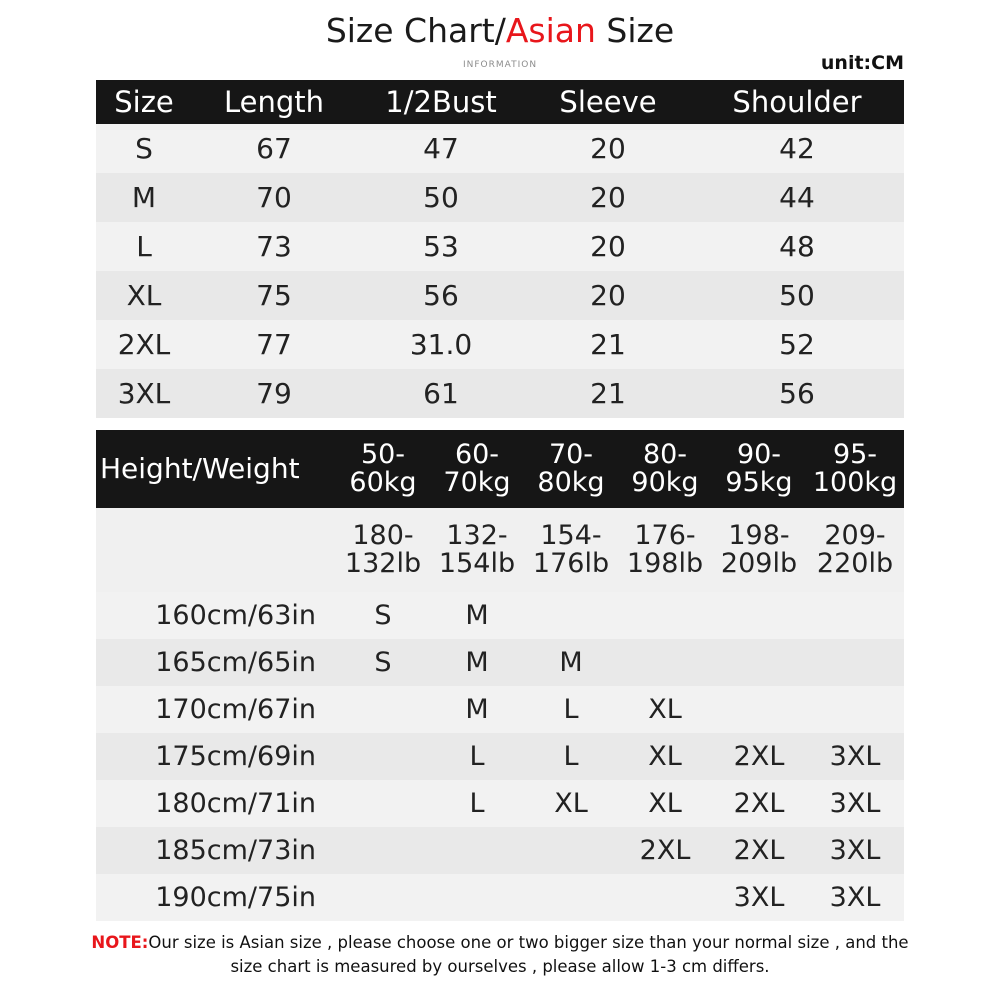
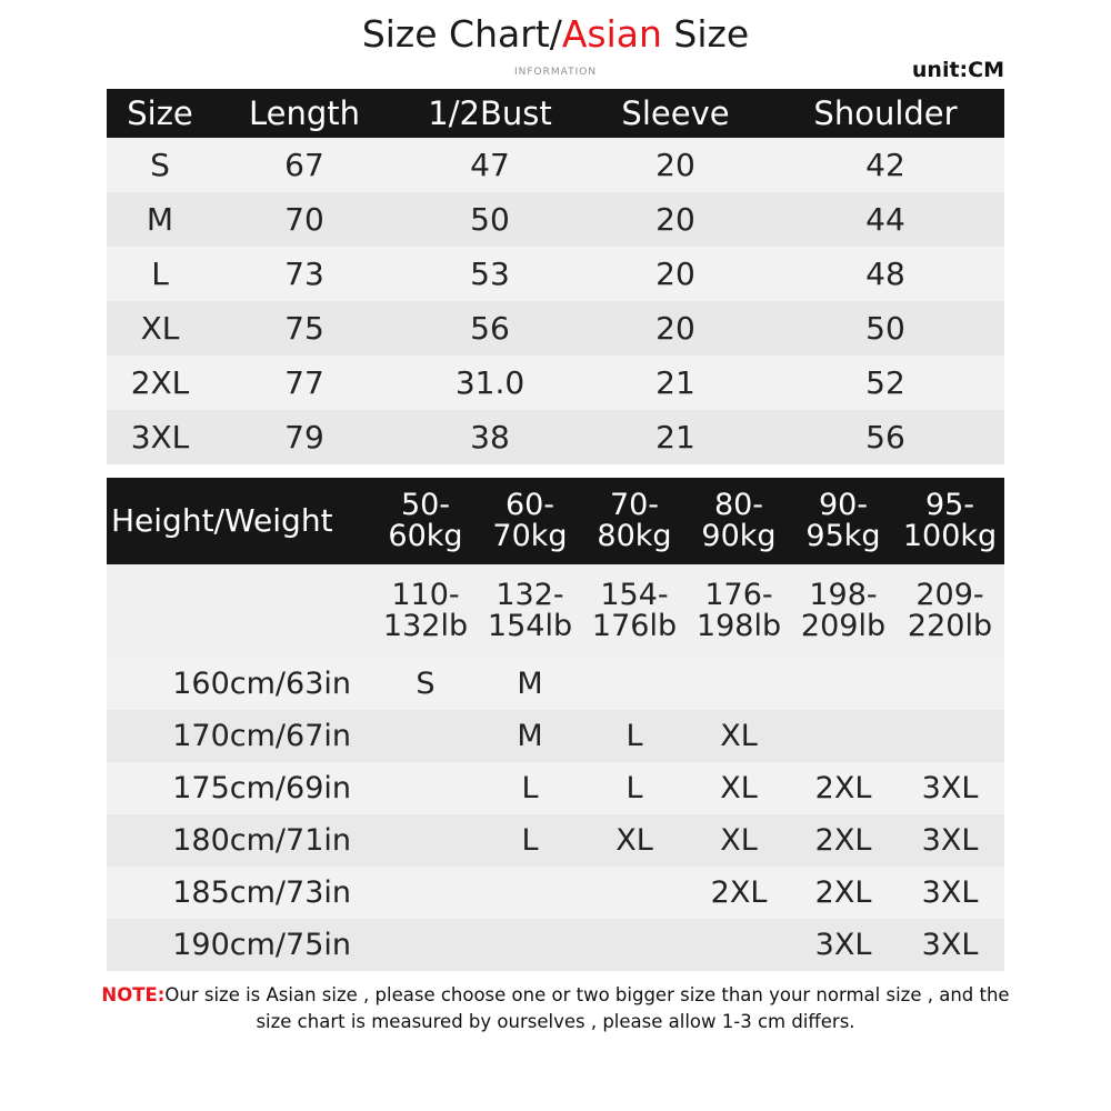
  Size Chart/Asian Size
  INFORMATION
  unit:CM
  Size	Length	1/2Bust	Sleeve	Shoulder
  S	67	47	20	42
  M	70	50	20	44
  L	73	53	20	48
  XL	75	56	20	50
  2XL	77	31.0	21	52
- 3XL	79	61	21	56
+ 3XL	79	38	21	56
  Height/Weight	50-60kg	60-70kg	70-80kg	80-90kg	90-95kg	95-100kg
- 	180-132lb	132-154lb	154-176lb	176-198lb	198-209lb	209-220lb
+ 	110-132lb	132-154lb	154-176lb	176-198lb	198-209lb	209-220lb
  160cm/63in	S	M
- 165cm/65in	S	M	M
  170cm/67in		M	L	XL
  175cm/69in		L	L	XL	2XL	3XL
  180cm/71in		L	XL	XL	2XL	3XL
  185cm/73in				2XL	2XL	3XL
  190cm/75in					3XL	3XL
  NOTE:Our size is Asian size , please choose one or two bigger size than your normal size , and the size chart is measured by ourselves , please allow 1-3 cm differs.
